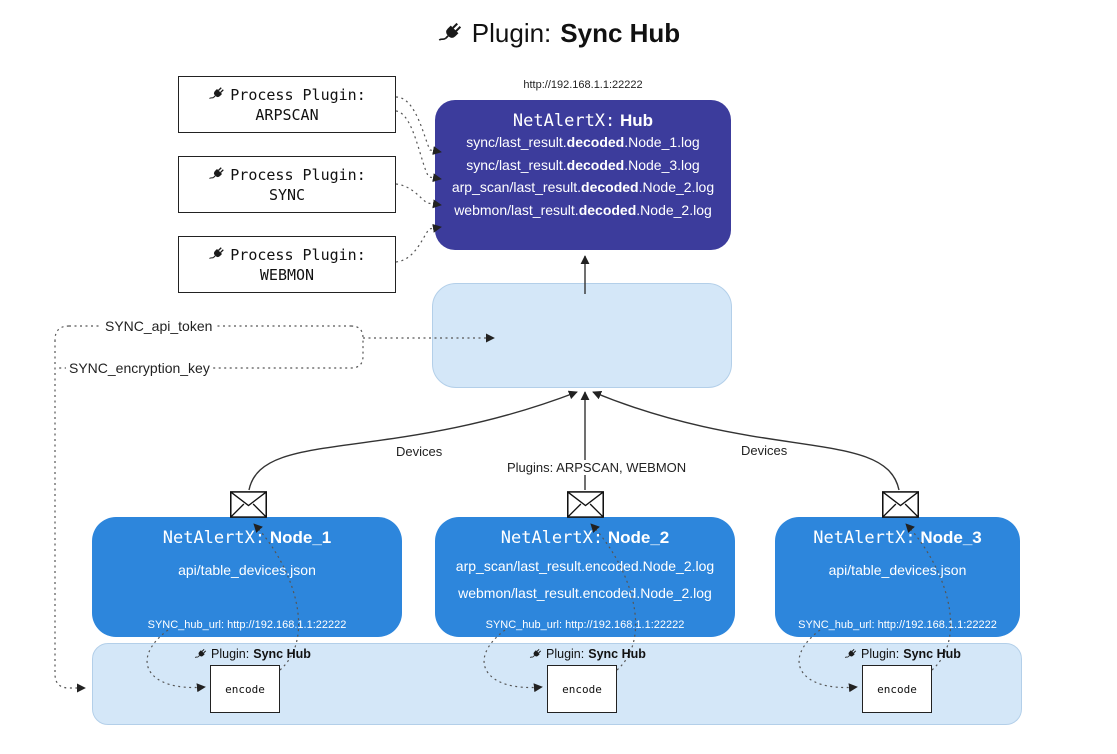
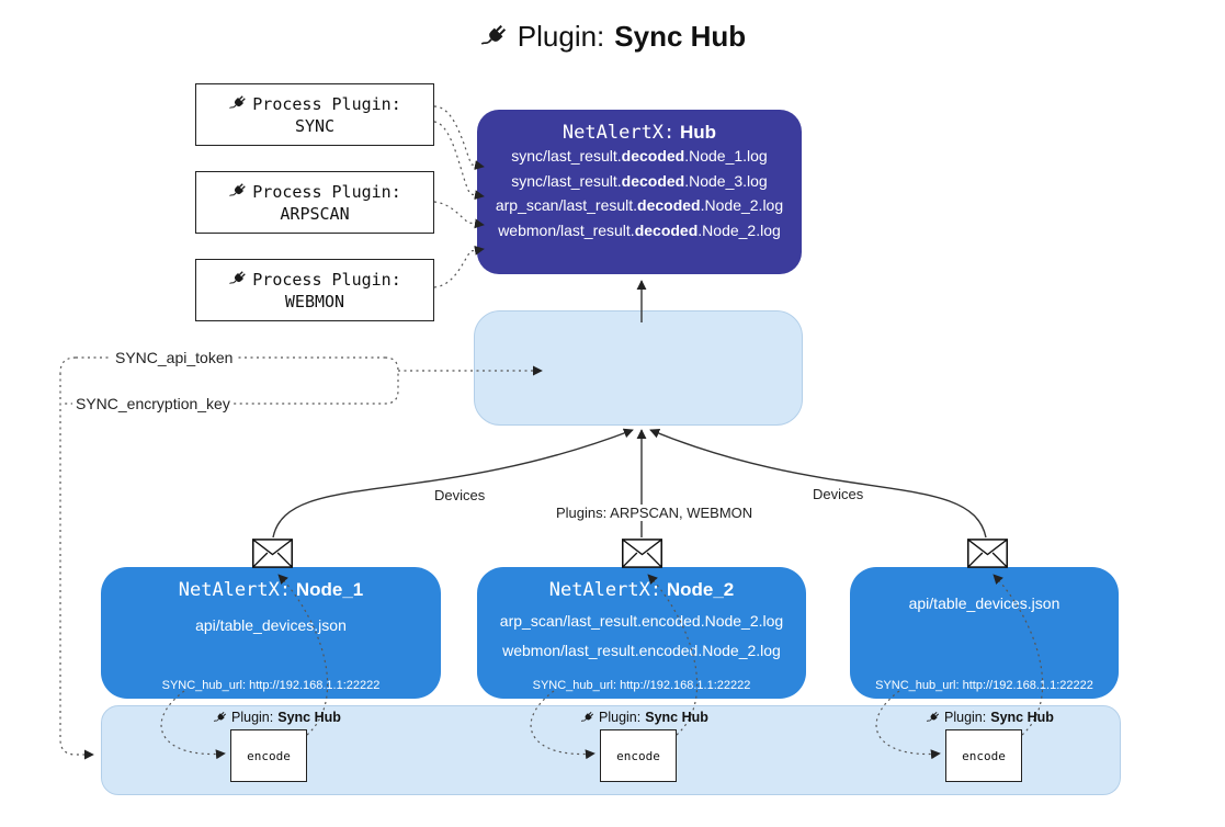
  Plugin:
  Sync Hub
  Process Plugin:
- ARPSCAN
+ SYNC
  Process Plugin:
- SYNC
+ ARPSCAN
  Process Plugin:
  WEBMON
- http://192.168.1.1:22222
  NetAlertX: Hub
  sync/last_result.decoded.Node_1.log
  sync/last_result.decoded.Node_3.log
  arp_scan/last_result.decoded.Node_2.log
  webmon/last_result.decoded.Node_2.log
  SYNC_api_token
  SYNC_encryption_key
  Devices
  Plugins: ARPSCAN, WEBMON
  Devices
  NetAlertX: Node_1
  api/table_devices.json
  SYNC_hub_url: http://192.168.1.1:22222
  NetAlertX: Node_2
  arp_scan/last_result.encoded.Node_2.log
  webmon/last_result.encoded.Node_2.log
  SYNC_hub_url: http://192.168.1.1:22222
- NetAlertX: Node_3
  api/table_devices.json
  SYNC_hub_url: http://192.168..1:22222
  Plugin:
  Sync Hub
  encode
  Plugin:
  Sync Hub
  encode
  Plugin:
  Sync Hub
  encode
